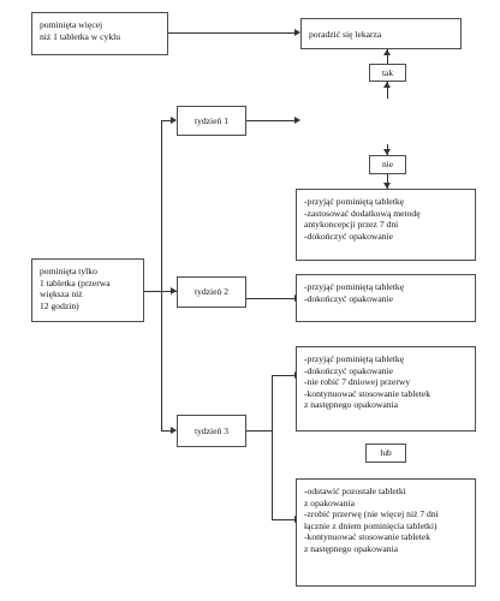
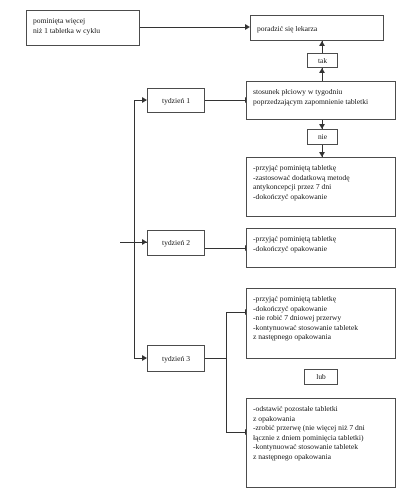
  pominięta więcej
  niż 1 tabletka w cyklu
  poradzić się lekarza
  tak
+ stosunek płciowy w tygodniu
+ poprzedzającym zapomnienie tabletki
  nie
  -przyjąć pominiętą tabletkę
  -zastosować dodatkową metodę
  antykoncepcji przez 7 dni
  -dokończyć opakowanie
- pominięta tylko
- 1 tabletka (przerwa
- większa niż
- 12 godzin)
  tydzień 1
  tydzień 2
  -przyjąć pominiętą tabletkę
  -dokończyć opakowanie
  -przyjąć pominiętą tabletkę
  -dokończyć opakowanie
  -nie robić 7 dniowej przerwy
  -kontynuować stosowanie tabletek
  z następnego opakowania
  tydzień 3
  lub
  -odstawić pozostałe tabletki
  z opakowania
  -zrobić przerwę (nie więcej niż 7 dni
  łącznie z dniem pominięcia tabletki)
  -kontynuować stosowanie tabletek
  z następnego opakowania
